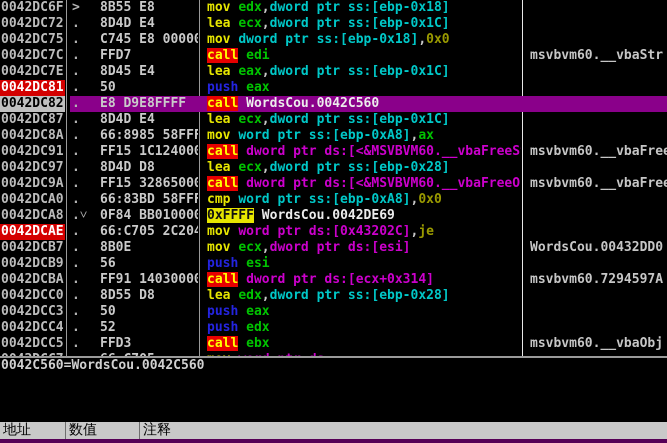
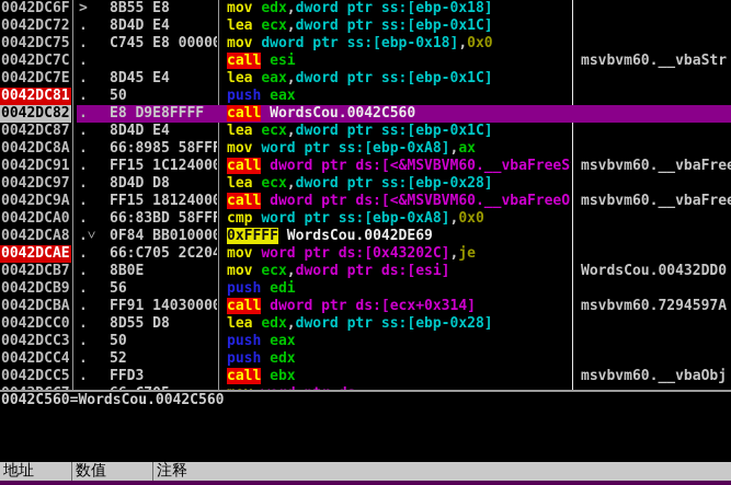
  0042DC6F
  >
  8B55 E8
  mov edx,dword ptr ss:[ebp-0x18]
  0042DC72
  .
  8D4D E4
  lea ecx,dword ptr ss:[ebp-0x1C]
  0042DC75
  .
  C745 E8 00000
  mov dword ptr ss:[ebp-0x18],0x0
  0042DC7C
  .
- FFD7
- call edi
+ call esi
  msvbvm60.__vbaStr
  0042DC7E
  .
  8D45 E4
  lea eax,dword ptr ss:[ebp-0x1C]
  0042DC81
  .
  50
  push eax
  0042DC82
  .
  E8 D9E8FFFF
  call WordsCou.0042C560
  0042DC87
  .
  8D4D E4
  lea ecx,dword ptr ss:[ebp-0x1C]
  0042DC8A
  .
  66:8985 58FFF
  mov word ptr ss:[ebp-0xA8],ax
  0042DC91
  .
  FF15 1C124000
  call dword ptr ds:[<&MSVBVM60.__vbaFreeS
  msvbvm60.__vbaFre
  0042DC97
  .
  8D4D D8
  lea ecx,dword ptr ss:[ebp-0x28]
  0042DC9A
  .
- FF15 32865000
+ FF15 18124000
  call dword ptr ds:[<&MSVBVM60.__vbaFreeO
  msvbvm60.__vbaFre
  0042DCA0
  .
  66:83BD 58FFF
  cmp word ptr ss:[ebp-0xA8],0x0
  0042DCA8
  .˅
  0F84 BB010000
  0xFFFF WordsCou.0042DE69
  0042DCAE
  .
  mov word ptr ds:[0x43202C],je
  0042DCB7
  .
  8B0E
  mov ecx,dword ptr ds:[esi]
  WordsCou.00432DD0
  0042DCB9
  .
  56
- push esi
+ push edi
  0042DCBA
  .
  FF91 14030000
  call dword ptr ds:[ecx+0x314]
  msvbvm60.7294597A
  0042DCC0
  .
  8D55 D8
  lea edx,dword ptr ss:[ebp-0x28]
  0042DCC3
  .
  50
  push eax
  0042DCC4
  .
  52
  push edx
  0042DCC5
  .
  FFD3
  call ebx
  msvbvm60.__vbaObj
  0042C560=WordsCou.0042C560
  地址
  数值
  注释
